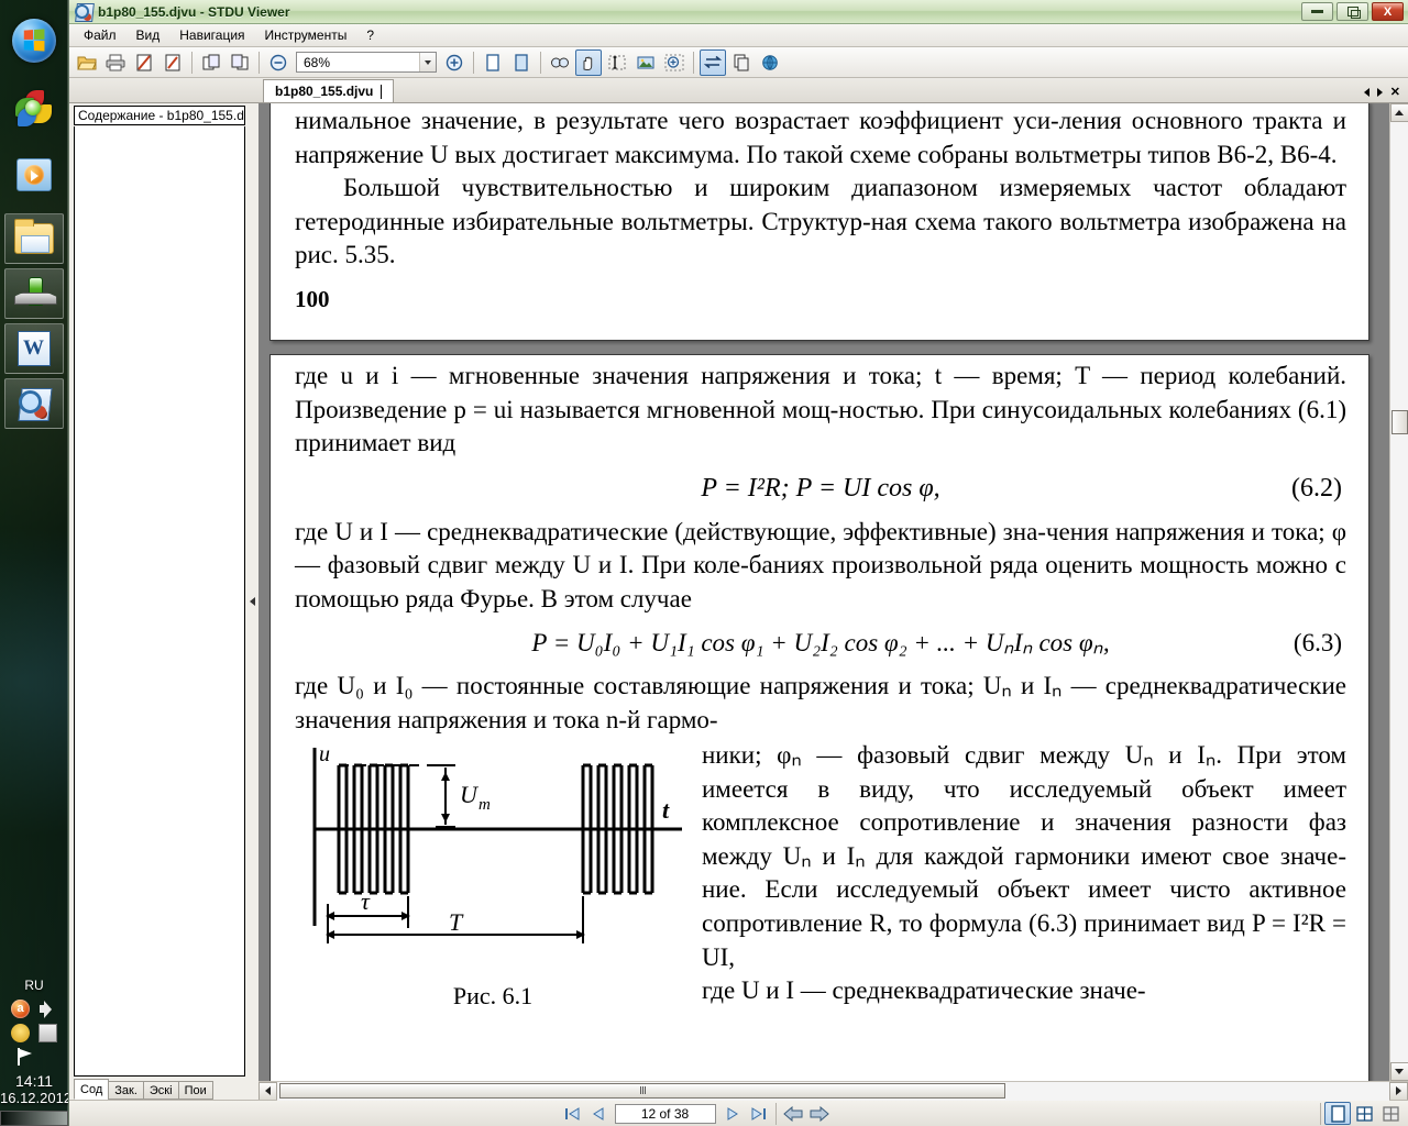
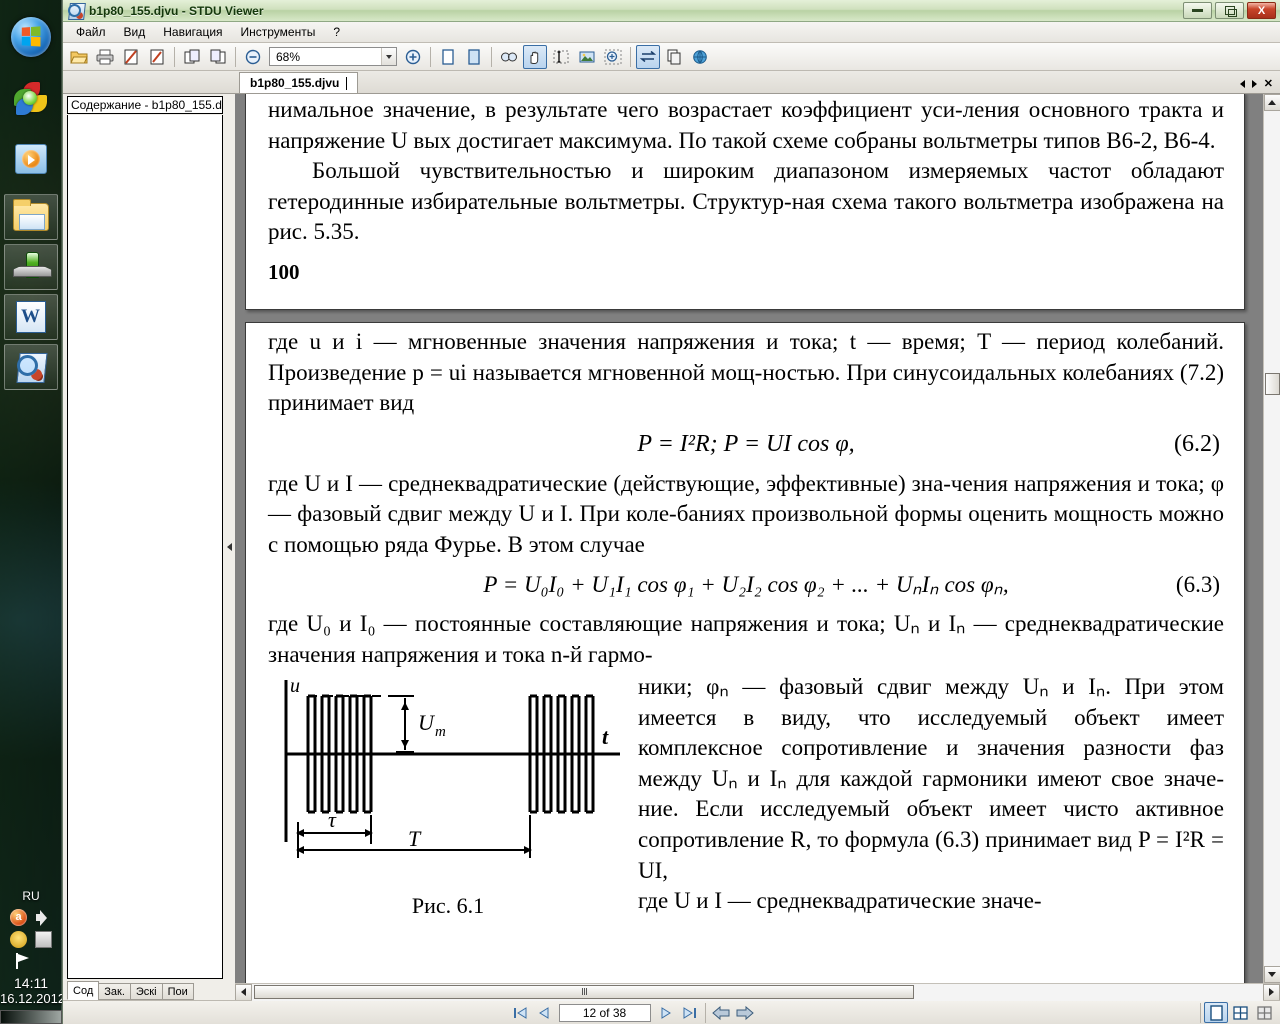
  W
  RU
  14:11
  16.12.201
  b1p80_155.djvu - STDU Viewer
  X
  Файл
  Вид
  Навигация
  Инструменты
  ?
  68%
  b1p80_155.djvu
  ✕
  Содержание - b1p80_155.d
  Сод
  Зак.
  Эскі
  Пои
  нимальное значение, в результате чего возрастает коэффициент уси-ления основного тракта и напряжение U вых достигает максимума. По такой схеме собраны вольтметры типов В6-2, В6-4.
  Большой чувствительностью и широким диапазоном измеряемых частот обладают гетеродинные избирательные вольтметры. Структур-ная схема такого вольтметра изображена на рис. 5.35.
  100
- где u и i — мгновенные значения напряжения и тока; t — время; T — период колебаний. Произведение p = ui называется мгновенной мощ-ностью. При синусоидальных колебаниях (6.1) принимает вид
+ где u и i — мгновенные значения напряжения и тока; t — время; T — период колебаний. Произведение p = ui называется мгновенной мощ-ностью. При синусоидальных колебаниях (7.2) принимает вид
  P = I²R; P = UI cos φ,
  (6.2)
- где U и I — среднеквадратические (действующие, эффективные) зна-чения напряжения и тока; φ — фазовый сдвиг между U и I. При коле-баниях произвольной ряда оценить мощность можно с помощью ряда Фурье. В этом случае
+ где U и I — среднеквадратические (действующие, эффективные) зна-чения напряжения и тока; φ — фазовый сдвиг между U и I. При коле-баниях произвольной формы оценить мощность можно с помощью ряда Фурье. В этом случае
  P = U₀I₀ + U₁I₁ cos φ₁ + U₂I₂ cos φ₂ + ... + UₙIₙ cos φₙ,
  (6.3)
  где U₀ и I₀ — постоянные составляющие напряжения и тока; Uₙ и Iₙ — среднеквадратические значения напряжения и тока n-й гармо-
  u
  t
  U
  m
  τ
  T
  Рис. 6.1
  ники; φₙ — фазовый сдвиг между Uₙ и Iₙ. При этом имеется в виду, что исследуемый объект имеет комплексное сопротивление и значения разности фаз между Uₙ и Iₙ для каждой гармоники имеют свое значе-ние. Если исследуемый объект имеет чисто активное сопротивление R, то формула (6.3) принимает вид P = I²R = UI,
  где U и I — среднеквадратические значе-
  12 of 38
